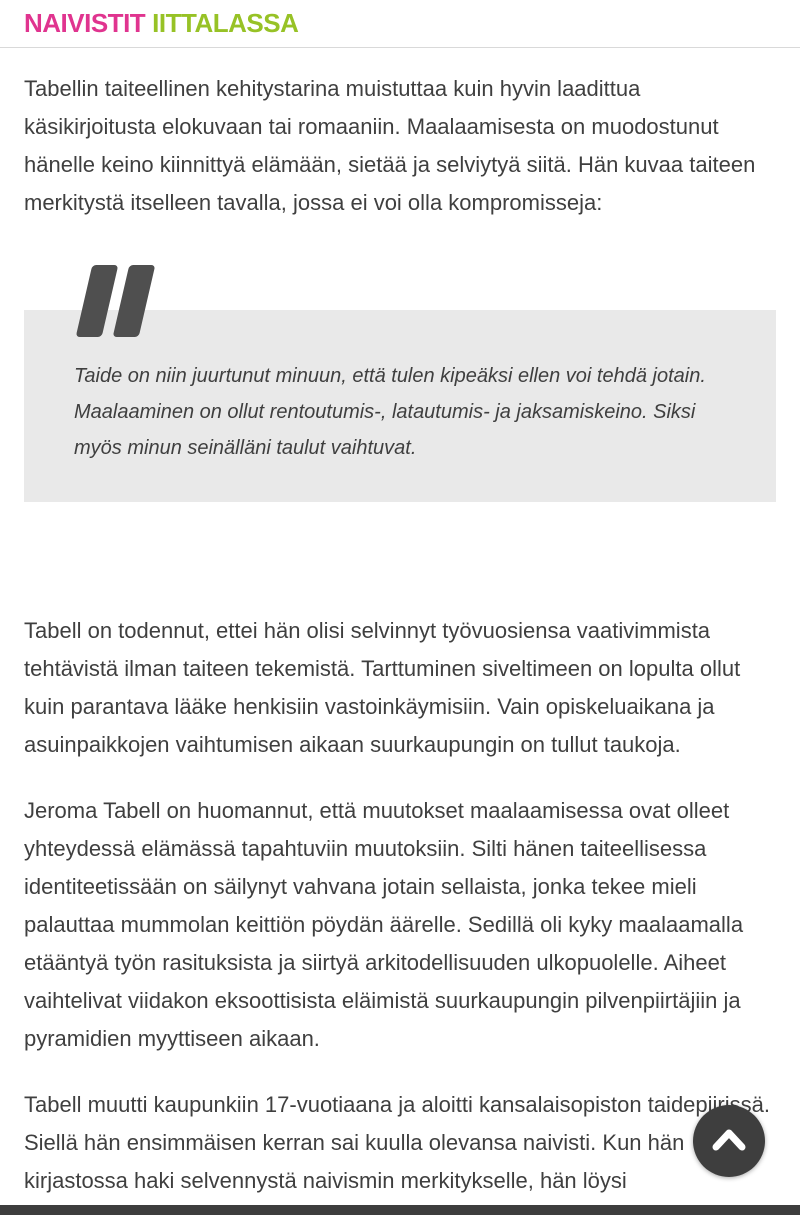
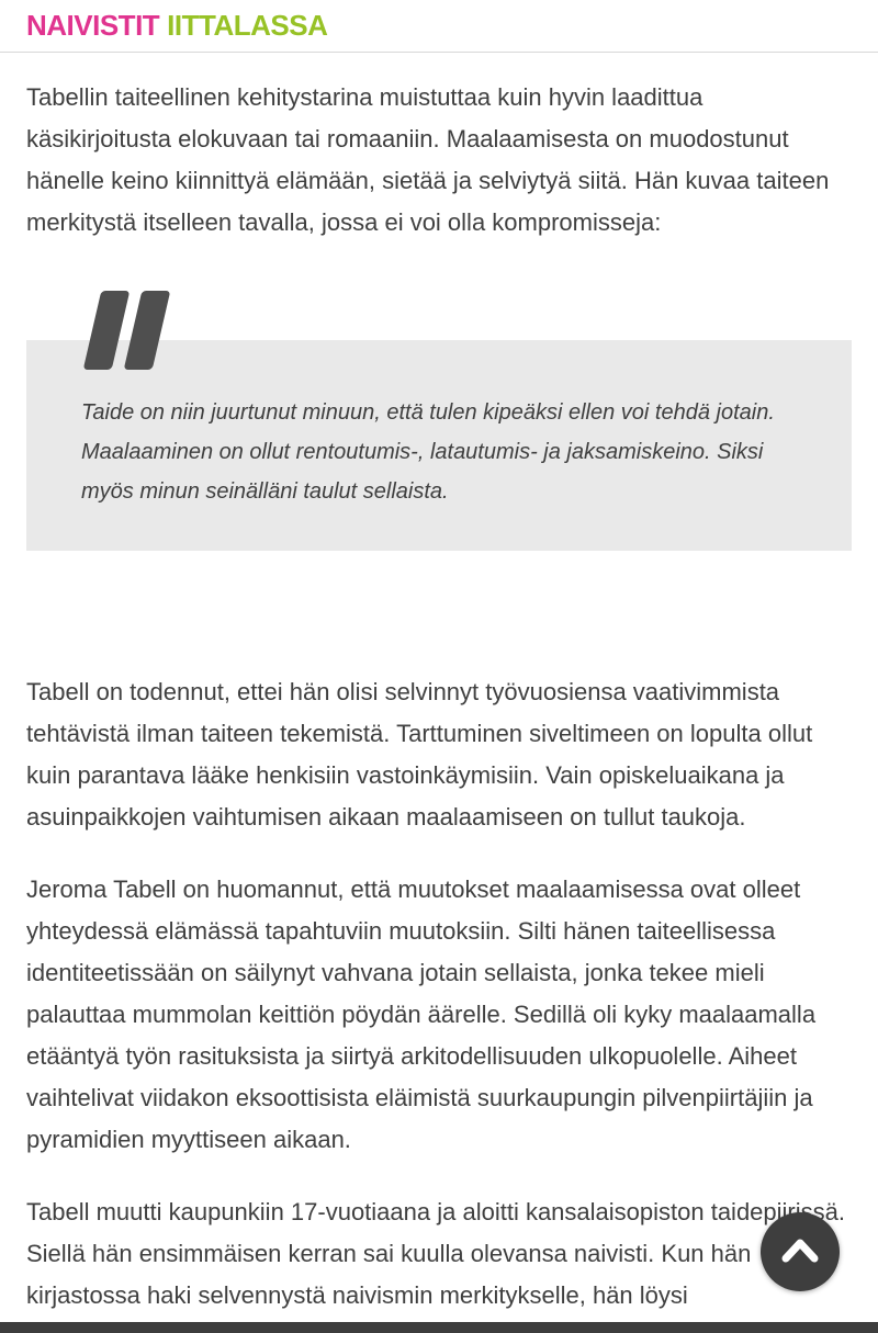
  NAIVISTIT IITTALASSA
  Tabellin taiteellinen kehitystarina muistuttaa kuin hyvin laadittua käsikirjoitusta elokuvaan tai romaaniin. Maalaamisesta on muodostunut hänelle keino kiinnittyä elämään, sietää ja selviytyä siitä. Hän kuvaa taiteen merkitystä itselleen tavalla, jossa ei voi olla kompromisseja:
- Taide on niin juurtunut minuun, että tulen kipeäksi ellen voi tehdä jotain. Maalaaminen on ollut rentoutumis-, latautumis- ja jaksamiskeino. Siksi myös minun seinälläni taulut vaihtuvat.
+ Taide on niin juurtunut minuun, että tulen kipeäksi ellen voi tehdä jotain. Maalaaminen on ollut rentoutumis-, latautumis- ja jaksamiskeino. Siksi myös minun seinälläni taulut sellaista.
- Tabell on todennut, ettei hän olisi selvinnyt työvuosiensa vaativimmista tehtävistä ilman taiteen tekemistä. Tarttuminen siveltimeen on lopulta ollut kuin parantava lääke henkisiin vastoinkäymisiin. Vain opiskeluaikana ja asuinpaikkojen vaihtumisen aikaan suurkaupungin on tullut taukoja.
+ Tabell on todennut, ettei hän olisi selvinnyt työvuosiensa vaativimmista tehtävistä ilman taiteen tekemistä. Tarttuminen siveltimeen on lopulta ollut kuin parantava lääke henkisiin vastoinkäymisiin. Vain opiskeluaikana ja asuinpaikkojen vaihtumisen aikaan maalaamiseen on tullut taukoja.
  Jeroma Tabell on huomannut, että muutokset maalaamisessa ovat olleet yhteydessä elämässä tapahtuviin muutoksiin. Silti hänen taiteellisessa identiteetissään on säilynyt vahvana jotain sellaista, jonka tekee mieli palauttaa mummolan keittiön pöydän äärelle. Sedillä oli kyky maalaamalla etääntyä työn rasituksista ja siirtyä arkitodellisuuden ulkopuolelle. Aiheet vaihtelivat viidakon eksoottisista eläimistä suurkaupungin pilvenpiirtäjiin ja pyramidien myyttiseen aikaan.
  Tabell muutti kaupunkiin 17-vuotiaana ja aloitti kansalaisopiston taidepiirssä. Siellä hän ensimmäisen kerran sai kuulla olevansa naivisti. Kun hän kirjastossa haki selvennystä naivismin merkitykselle, hän löysi
